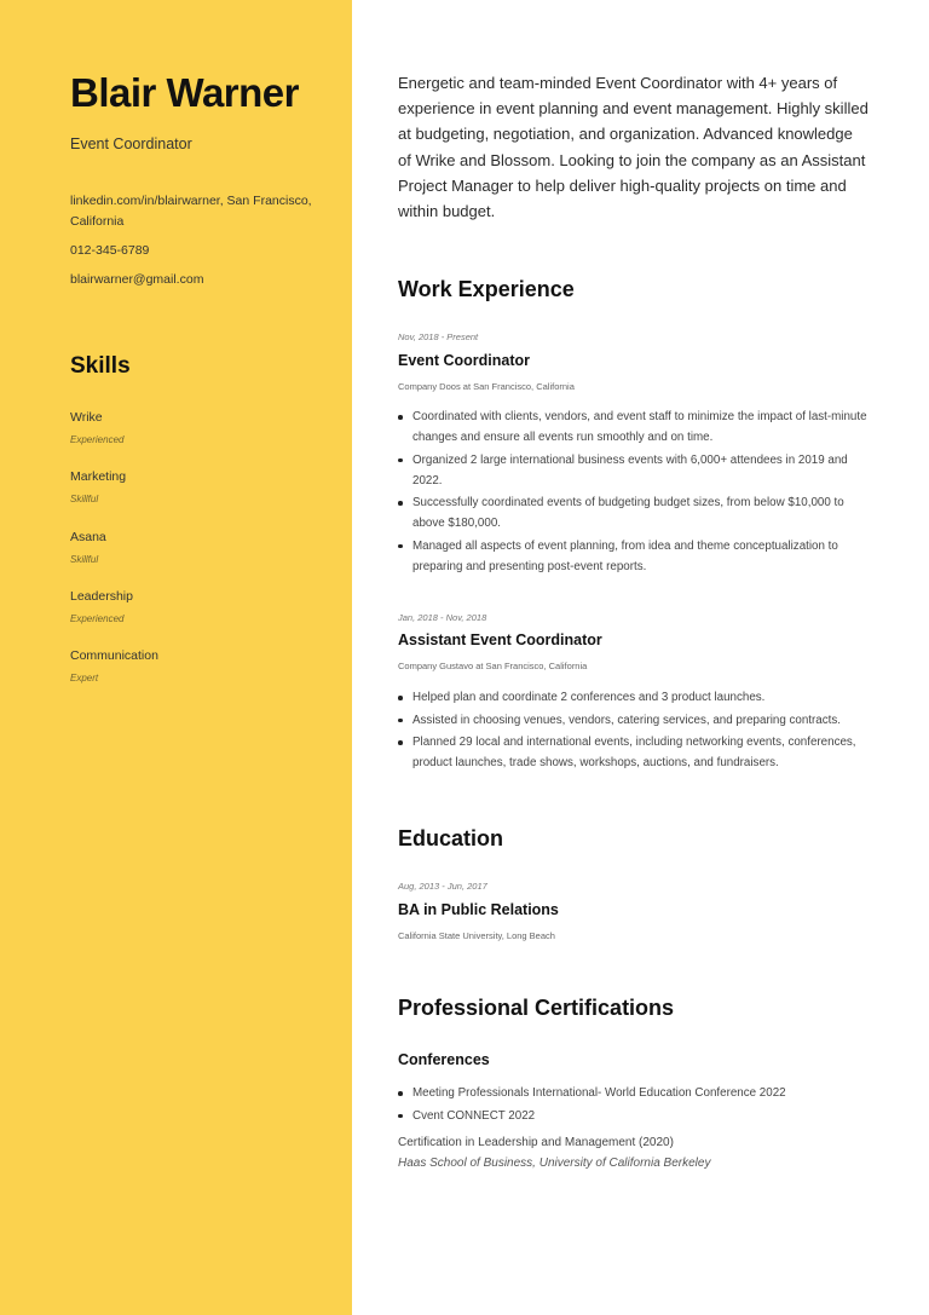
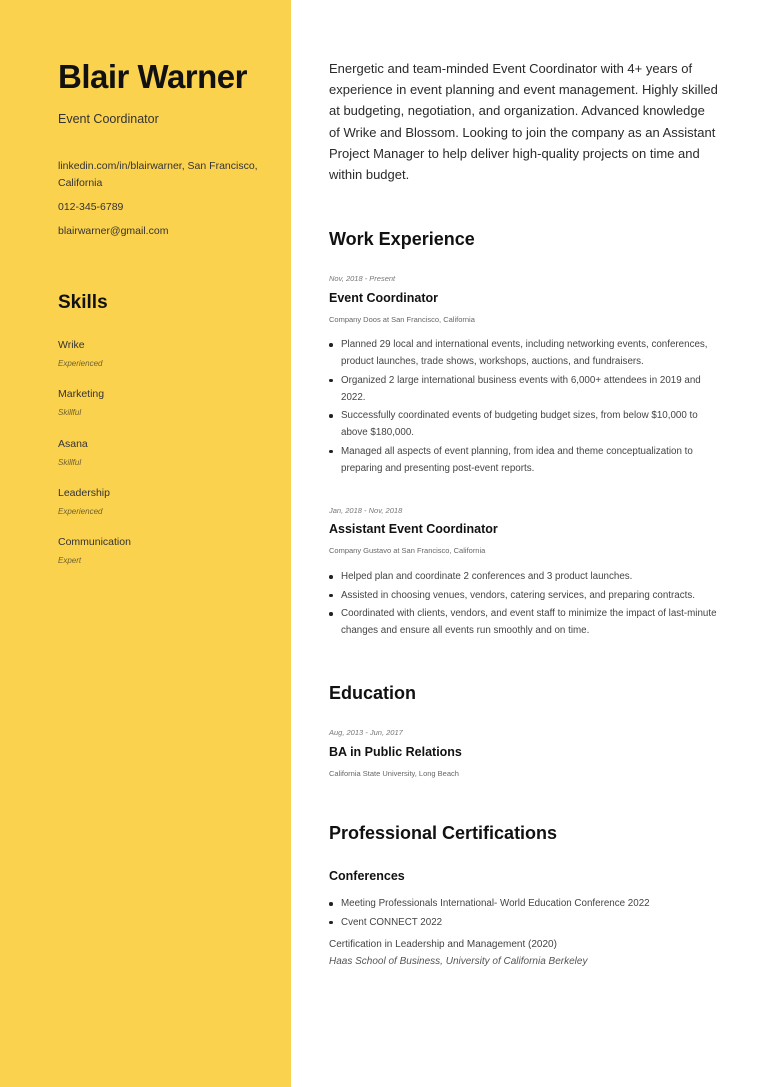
  Blair Warner
  Event Coordinator
  linkedin.com/in/blairwarner, San Francisco,
  California
  012-345-6789
  blairwarner@gmail.com
  Skills
  Wrike
  Experienced
  Marketing
  Skillful
  Asana
  Skillful
  Leadership
  Experienced
  Communication
  Expert
  Energetic and team-minded Event Coordinator with 4+ years of experience in event planning and event management. Highly skilled at budgeting, negotiation, and organization. Advanced knowledge of Wrike and Blossom. Looking to join the company as an Assistant Project Manager to help deliver high-quality projects on time and within budget.
  Work Experience
  Nov, 2018 - Present
  Event Coordinator
  Company Doos at San Francisco, California
- Coordinated with clients, vendors, and event staff to minimize the impact of last-minute changes and ensure all events run smoothly and on time.
+ Planned 29 local and international events, including networking events, conferences, product launches, trade shows, workshops, auctions, and fundraisers.
  Organized 2 large international business events with 6,000+ attendees in 2019 and 2022.
  Successfully coordinated events of budgeting budget sizes, from below $10,000 to above $180,000.
  Managed all aspects of event planning, from idea and theme conceptualization to preparing and presenting post-event reports.
  Jan, 2018 - Nov, 2018
  Assistant Event Coordinator
  Company Gustavo at San Francisco, California
  Helped plan and coordinate 2 conferences and 3 product launches.
  Assisted in choosing venues, vendors, catering services, and preparing contracts.
- Planned 29 local and international events, including networking events, conferences, product launches, trade shows, workshops, auctions, and fundraisers.
+ Coordinated with clients, vendors, and event staff to minimize the impact of last-minute changes and ensure all events run smoothly and on time.
  Education
  Aug, 2013 - Jun, 2017
  BA in Public Relations
  California State University, Long Beach
  Professional Certifications
  Conferences
  Meeting Professionals International- World Education Conference 2022
  Cvent CONNECT 2022
  Certification in Leadership and Management (2020)
  Haas School of Business, University of California Berkeley
